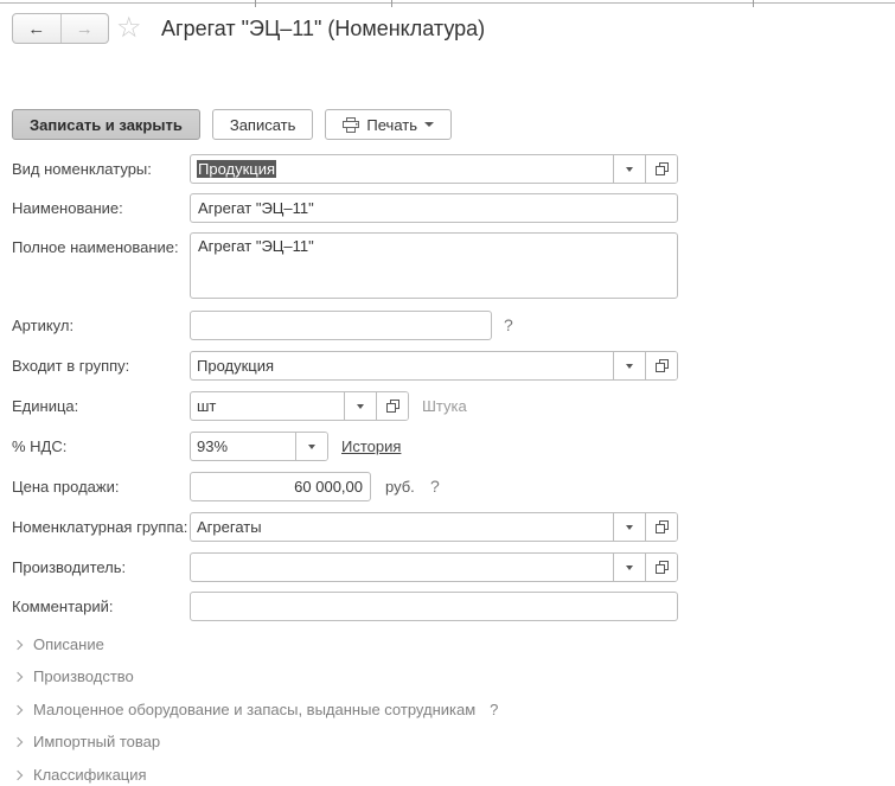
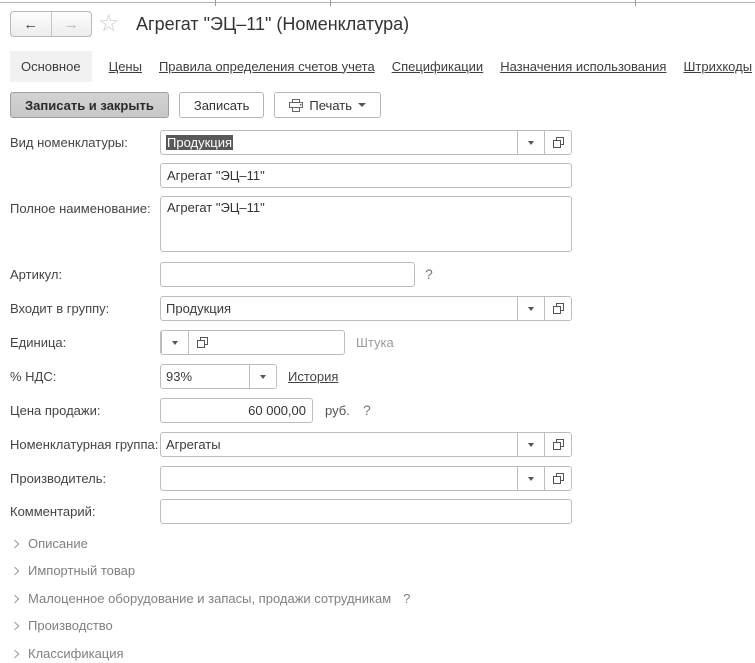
  ←
  →
  ☆
  Агрегат "ЭЦ–11" (Номенклатура)
+ Основное
+ Цены
+ Правила определения счетов учета
+ Спецификации
+ Назначения использования
+ Штрихкоды
  Записать и закрыть
  Записать
  Печать
  Вид номенклатуры:
  Продукция
- Наименование:
  Агрегат "ЭЦ–11"
  Полное наименование:
  Агрегат "ЭЦ–11"
  Артикул:
  ?
  Входит в группу:
  Продукция
  Единица:
- шт
  Штука
  % НДС:
  93%
  История
  Цена продажи:
  60 000,00
  руб.
  ?
  Номенклатурная группа:
  Агрегаты
  Производитель:
  Комментарий:
  Описание
- Производство
+ Импортный товар
- Малоценное оборудование и запасы, выданные сотрудникам
+ Малоценное оборудование и запасы, продажи сотрудникам
  ?
- Импортный товар
+ Производство
  Классификация
